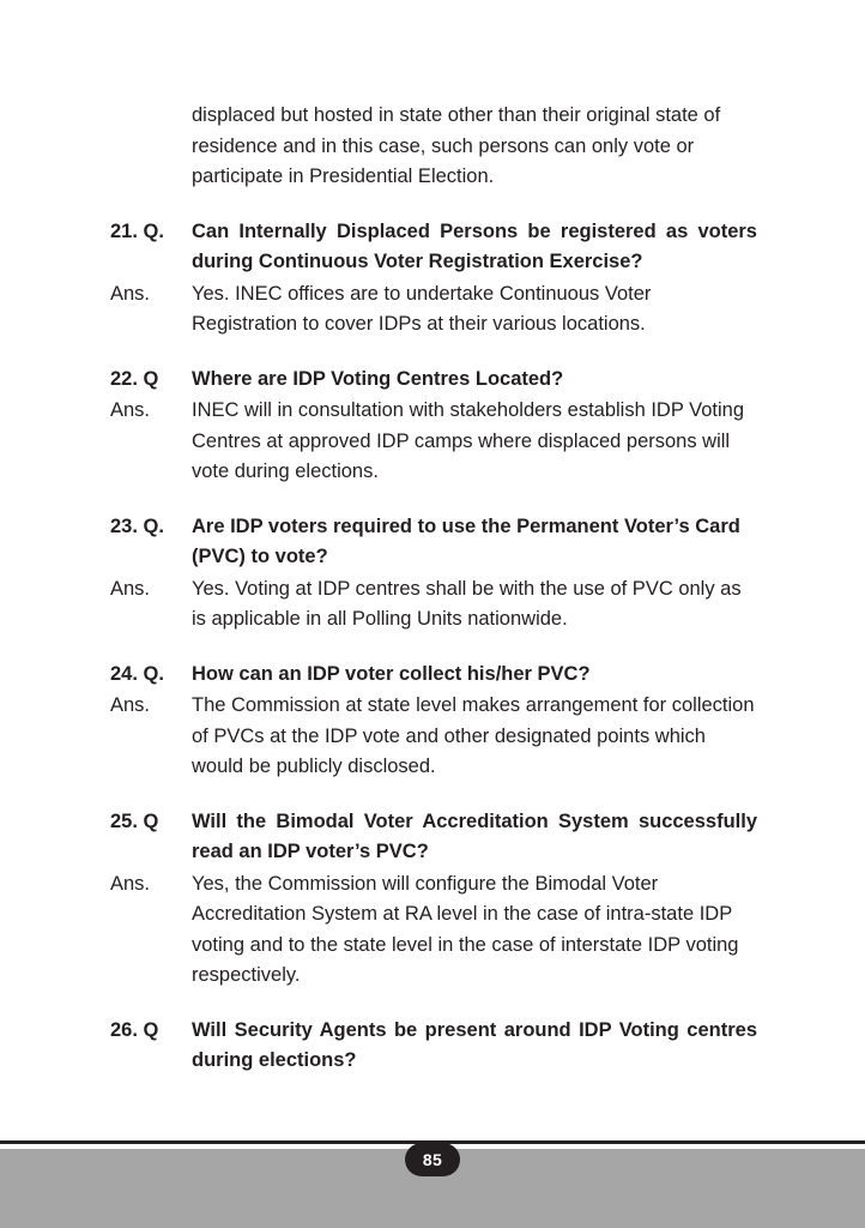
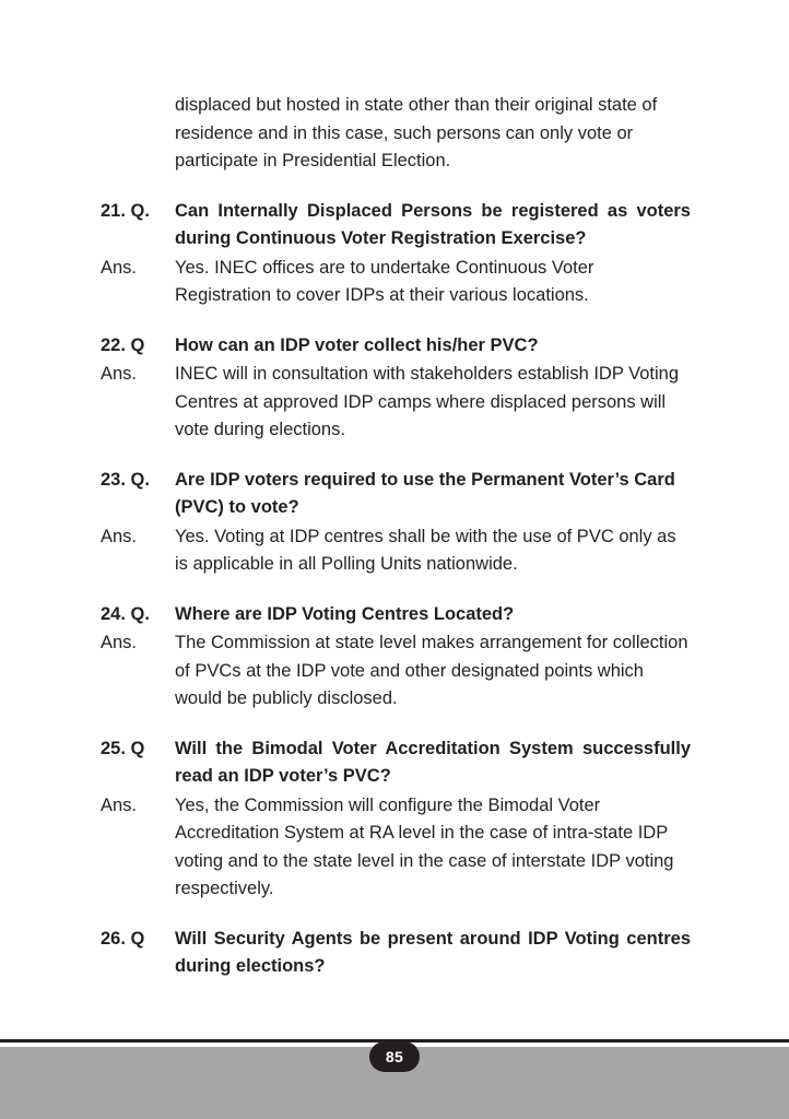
  displaced but hosted in state other than their original state of residence and in this case, such persons can only vote or participate in Presidential Election.
  21. Q.
  Can Internally Displaced Persons be registered as voters during Continuous Voter Registration Exercise?
  Ans.
  Yes. INEC offices are to undertake Continuous Voter Registration to cover IDPs at their various locations.
  22. Q
- Where are IDP Voting Centres Located?
+ How can an IDP voter collect his/her PVC?
  Ans.
  INEC will in consultation with stakeholders establish IDP Voting Centres at approved IDP camps where displaced persons will vote during elections.
  23. Q.
  Are IDP voters required to use the Permanent Voter’s Card (PVC) to vote?
  Ans.
  Yes. Voting at IDP centres shall be with the use of PVC only as is applicable in all Polling Units nationwide.
  24. Q.
- How can an IDP voter collect his/her PVC?
+ Where are IDP Voting Centres Located?
  Ans.
  The Commission at state level makes arrangement for collection of PVCs at the IDP vote and other designated points which would be publicly disclosed.
  25. Q
  Will the Bimodal Voter Accreditation System successfully read an IDP voter’s PVC?
  Ans.
  Yes, the Commission will configure the Bimodal Voter Accreditation System at RA level in the case of intra-state IDP voting and to the state level in the case of interstate IDP voting respectively.
  26. Q
  Will Security Agents be present around IDP Voting centres during elections?
  85
